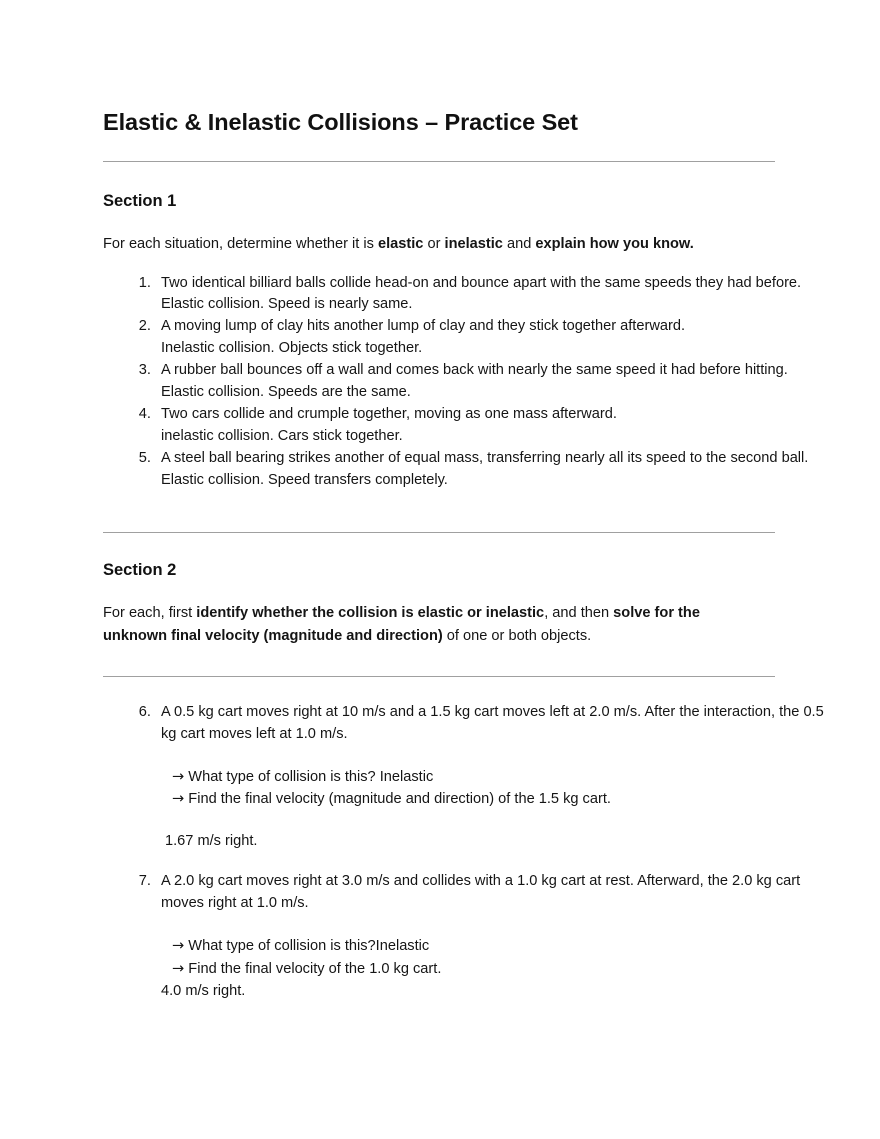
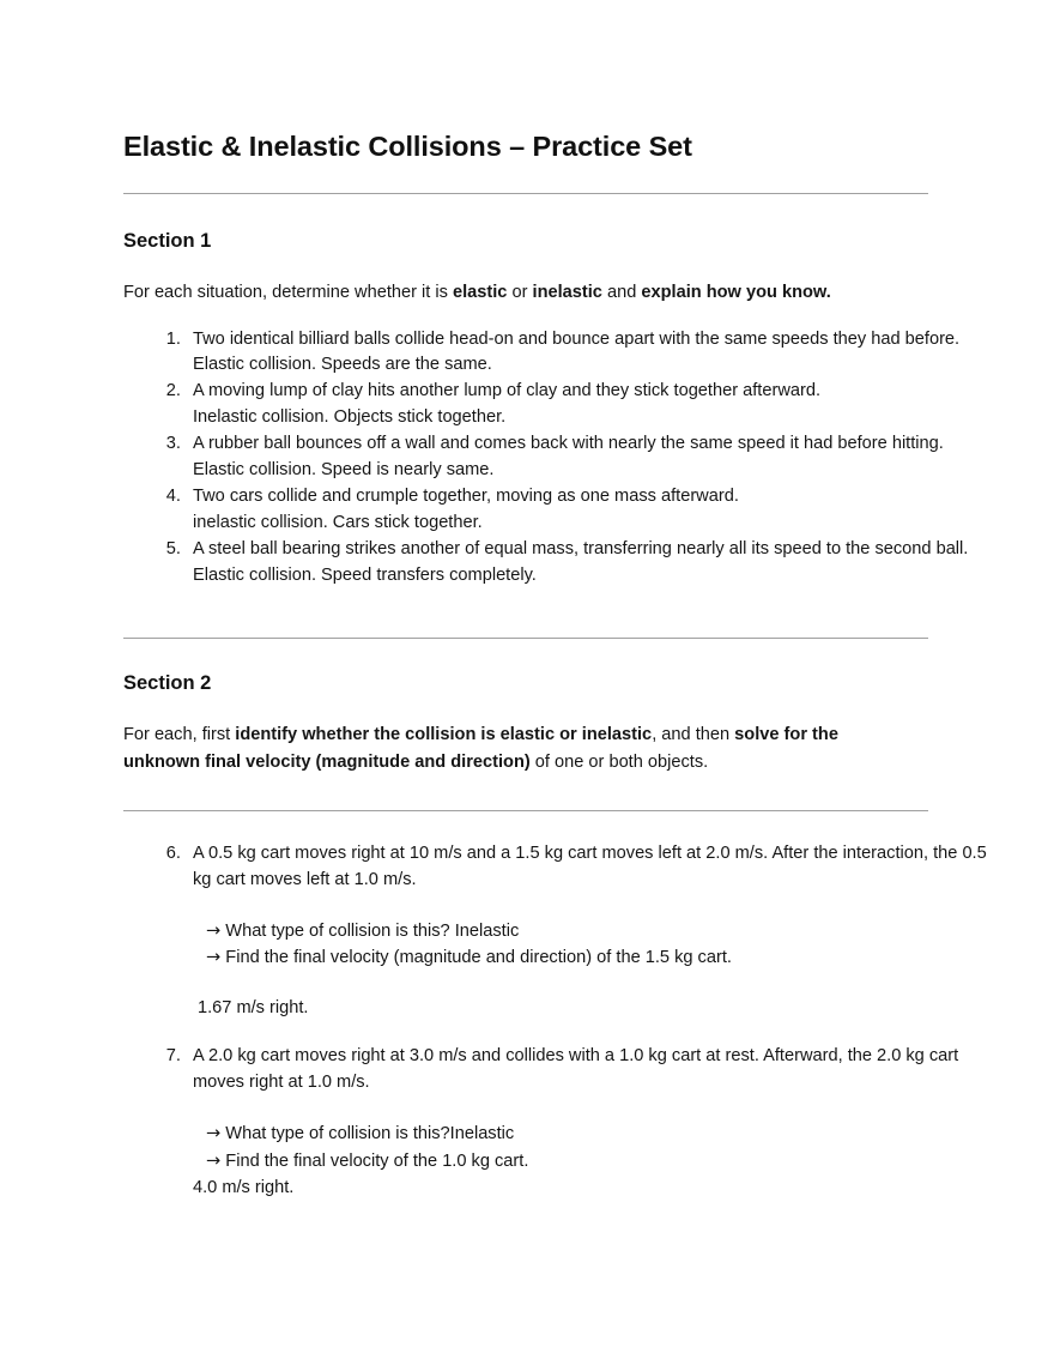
  Elastic & Inelastic Collisions – Practice Set
  Section 1
  For each situation, determine whether it is elastic or inelastic and explain how you know.
  Two identical billiard balls collide head-on and bounce apart with the same speeds they had before.
- Elastic collision. Speed is nearly same.
+ Elastic collision. Speeds are the same.
  A moving lump of clay hits another lump of clay and they stick together afterward.
  Inelastic collision. Objects stick together.
  A rubber ball bounces off a wall and comes back with nearly the same speed it had before hitting.
- Elastic collision. Speeds are the same.
+ Elastic collision. Speed is nearly same.
  Two cars collide and crumple together, moving as one mass afterward.
  inelastic collision. Cars stick together.
  A steel ball bearing strikes another of equal mass, transferring nearly all its speed to the second ball. Elastic collision. Speed transfers completely.
  Section 2
  For each, first identify whether the collision is elastic or inelastic, and then solve for the unknown final velocity (magnitude and direction) of one or both objects.
  A 0.5 kg cart moves right at 10 m/s and a 1.5 kg cart moves left at 2.0 m/s. After the interaction, the 0.5 kg cart moves left at 1.0 m/s.
  → What type of collision is this? Inelastic
  → Find the final velocity (magnitude and direction) of the 1.5 kg cart.
  1.67 m/s right.
  A 2.0 kg cart moves right at 3.0 m/s and collides with a 1.0 kg cart at rest. Afterward, the 2.0 kg cart moves right at 1.0 m/s.
  → What type of collision is this?Inelastic
  → Find the final velocity of the 1.0 kg cart.
  4.0 m/s right.
